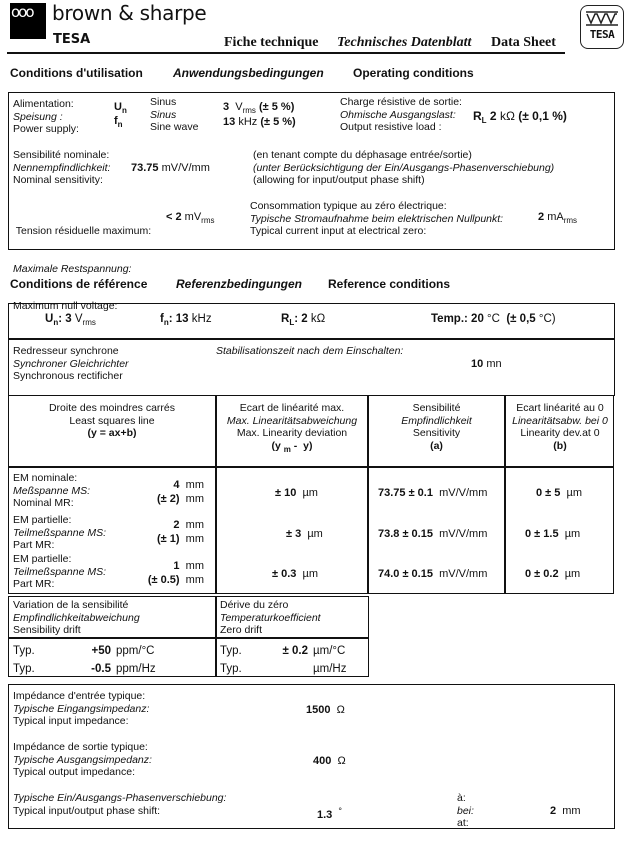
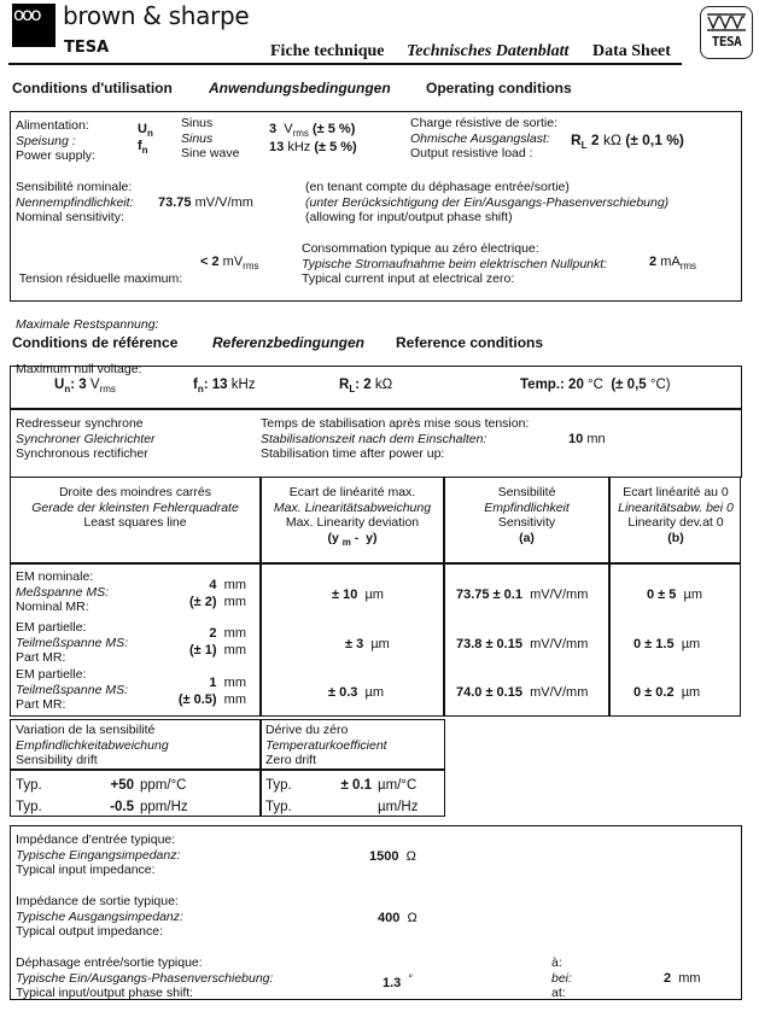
  ooo
  brown & sharpe
  TESA
  Fiche technique
  Technisches Datenblatt
  Data Sheet
  TESA
  Conditions d'utilisation
  Anwendungsbedingungen
  Operating conditions
  Alimentation:
  Speisung :
  Power supply:
  Un
  fn
  Sinus
  Sinus
  Sine wave
  3 Vrms (± 5 %)
  13 kHz (± 5 %)
  Charge résistive de sortie:
  Ohmische Ausgangslast:
  Output resistive load :
  RL 2 kΩ (± 0,1 %)
  Sensibilité nominale:
  Nennempfindlichkeit:
  Nominal sensitivity:
  73.75 mV/V/mm
  (en tenant compte du déphasage entrée/sortie)
  (unter Berücksichtigung der Ein/Ausgangs-Phasenverschiebung)
  (allowing for input/output phase shift)
  Tension résiduelle maximum:
  Maximale Restspannung:
  Maximum null voltage:
  < 2 mVrms
  Consommation typique au zéro électrique:
  Typische Stromaufnahme beim elektrischen Nullpunkt:
  Typical current input at electrical zero:
  2 mArms
  Conditions de référence
  Referenzbedingungen
  Reference conditions
  Un: 3 Vrms
  fn: 13 kHz
  RL: 2 kΩ
  Temp.: 20 °C (± 0,5 °C)
  Redresseur synchrone
  Synchroner Gleichrichter
  Synchronous rectificher
+ Temps de stabilisation après mise sous tension:
  Stabilisationszeit nach dem Einschalten:
+ Stabilisation time after power up:
  10 mn
  Droite des moindres carrés
+ Gerade der kleinsten Fehlerquadrate
  Least squares line
- (y = ax+b)
  Ecart de linéarité max.
  Max. Linearitätsabweichung
  Max. Linearity deviation
  (y m - y)
  Sensibilité
  Empfindlichkeit
  Sensitivity
  (a)
  Ecart linéarité au 0
  Linearitätsabw. bei 0
  Linearity dev.at 0
  (b)
  EM nominale:
  Meßspanne MS:
  Nominal MR:
  4 mm
  (± 2) mm
  ± 10 µm
  73.75 ± 0.1 mV/V/mm
  0 ± 5 µm
  EM partielle:
  Teilmeßspanne MS:
  Part MR:
  2 mm
  (± 1) mm
  ± 3 µm
  73.8 ± 0.15 mV/V/mm
  0 ± 1.5 µm
  EM partielle:
  Teilmeßspanne MS:
  Part MR:
  1 mm
  (± 0.5) mm
  ± 0.3 µm
  74.0 ± 0.15 mV/V/mm
  0 ± 0.2 µm
  Variation de la sensibilité
  Empfindlichkeitabweichung
  Sensibility drift
  Dérive du zéro
  Temperaturkoefficient
  Zero drift
  Typ.
  +50
  ppm/°C
  Typ.
  -0.5
  ppm/Hz
  Typ.
- ± 0.2
+ ± 0.1
  µm/°C
  Typ.
  µm/Hz
  Impédance d'entrée typique:
  Typische Eingangsimpedanz:
  Typical input impedance:
  1500 Ω
  Impédance de sortie typique:
  Typische Ausgangsimpedanz:
  Typical output impedance:
  400 Ω
+ Déphasage entrée/sortie typique:
  Typische Ein/Ausgangs-Phasenverschiebung:
  Typical input/output phase shift:
  1.3 °
  à:
  bei:
  at:
  2 mm
